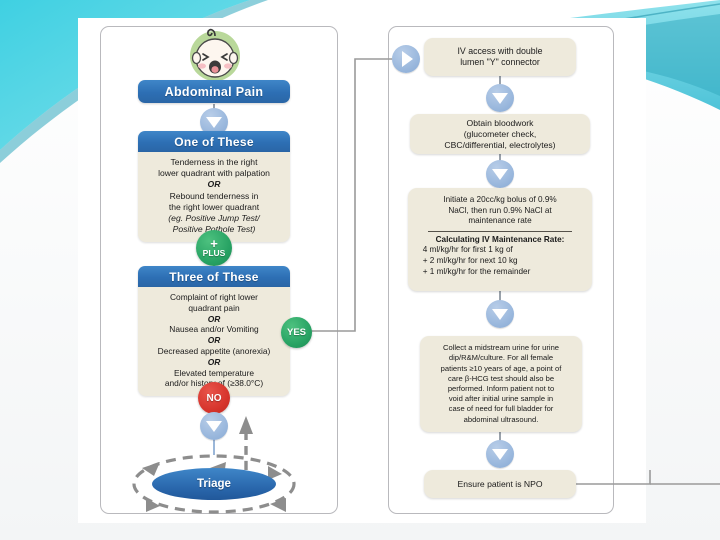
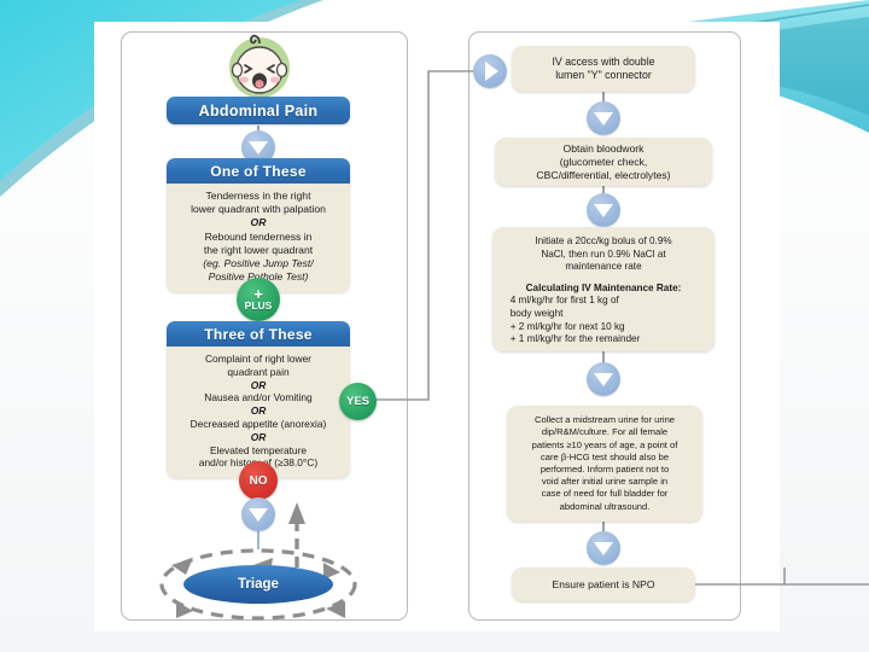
  Abdominal Pain
  One of These
  Tenderness in the right
  lower quadrant with palpation
  OR
  Rebound tenderness in
  the right lower quadrant
  (eg. Positive Jump Test/
  Positive Phole Test)
  +
  PLUS
  Three of These
  Complaint of right lower
  quadrant pain
  OR
  Nausea and/or Vomiting
  OR
  Decreased appetite (anorexia)
  OR
  Elevated temperature
  and/or histf (≥38.0°C)
  YES
  NO
  Triage
  IV access with double
  lumen "Y" connector
  Obtain bloodwork
  (glucometer check,
  CBC/differential, electrolytes)
  Initiate a 20cc/kg bolus of 0.9%
  NaCl, then run 0.9% NaCl at
  maintenance rate
  Calculating IV Maintenance Rate:
  4 ml/kg/hr for first 1 kg of
+ body weight
  + 2 ml/kg/hr for next 10 kg
  + 1 ml/kg/hr for the remainder
  Collect a midstream urine for urine
  dip/R&M/culture. For all female
  patients ≥10 years of age, a point of
  care β-HCG test should also be
  performed. Inform patient not to
  void after initial urine sample in
  case of need for full bladder for
  abdominal ultrasound.
  Ensure patient is NPO
